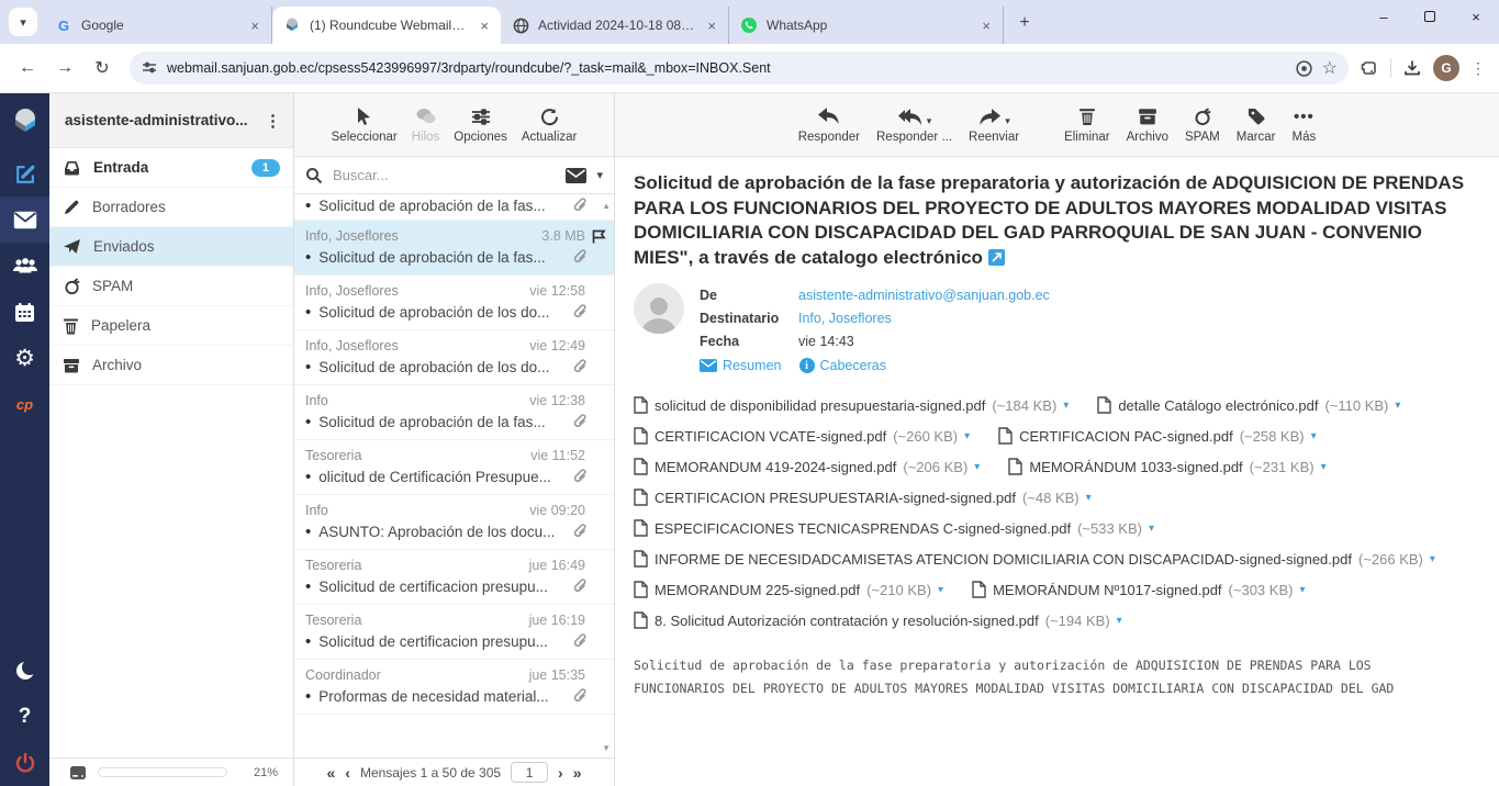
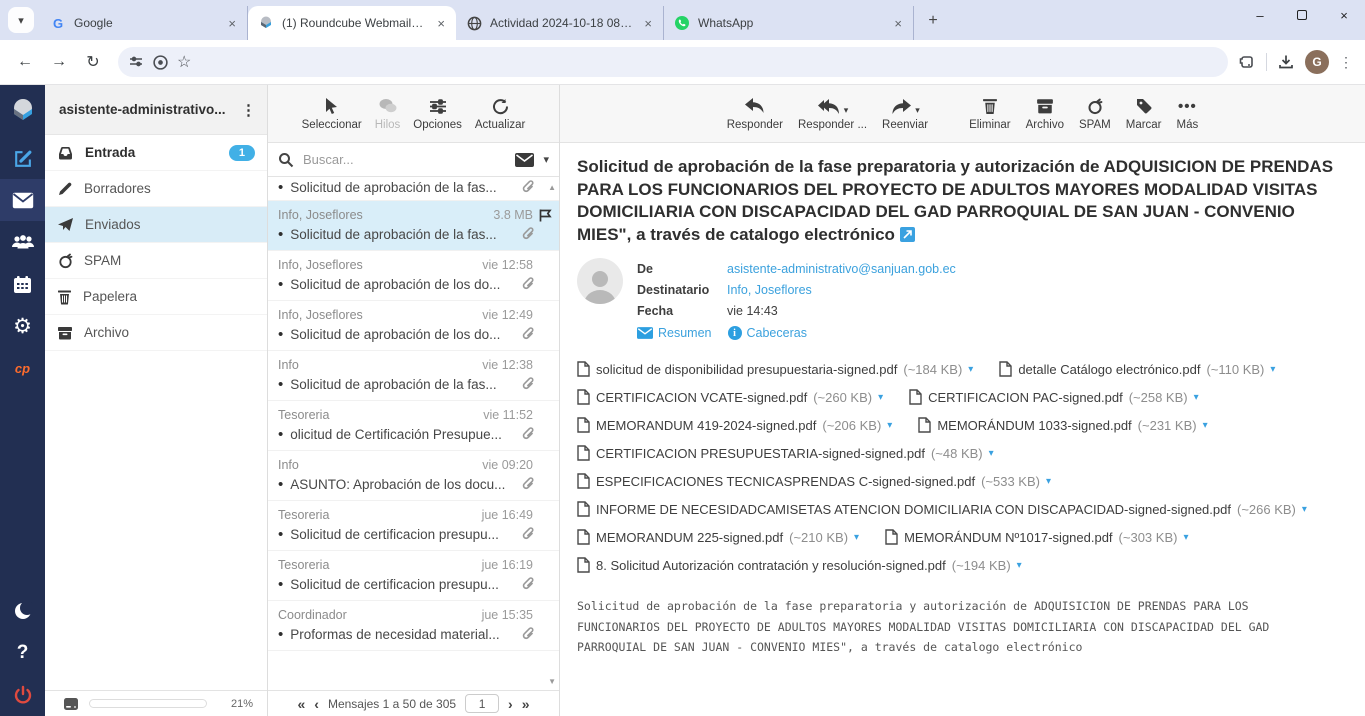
  ▾
  G
  Google
  ×
  (1) Roundcube Webmail ::
  ×
  Actividad 2024-10-18 08:0
  ×
  WhatsApp
  ×
  +
  –
  ×
  ←
  →
  ↻
- webmail.sanjuan.gob.ec/cpsess5423996997/3rdparty/roundcube/?_task=mail&_mbox=INBOX.Sent
  ☆
  G
  ⋮
  ⚙
  cp
  ?
  asistente-administrativo...
  ⋮
  Entrada
  1
  Borradores
  Enviados
  SPAM
  Papelera
  Archivo
  21%
  Seleccionar
  Hilos
  Opciones
  Actualizar
  Buscar...
  ▾
  ▲
  ▼
  •
  Solicitud de aprobación de la fas...
  Info, Joseflores
  3.8 MB
  •
  Solicitud de aprobación de la fas...
  Info, Joseflores
  vie 12:58
  •
  Solicitud de aprobación de los do...
  Info, Joseflores
  vie 12:49
  •
  Solicitud de aprobación de los do...
  Info
  vie 12:38
  •
  Solicitud de aprobación de la fas...
  Tesoreria
  vie 11:52
  •
  olicitud de Certificación Presupue...
  Info
  vie 09:20
  •
  ASUNTO: Aprobación de los docu...
  Tesoreria
  jue 16:49
  •
  Solicitud de certificacion presupu...
  Tesoreria
  jue 16:19
  •
  Solicitud de certificacion presupu...
  Coordinador
  jue 15:35
  •
  Proformas de necesidad material...
  «
  ‹
  Mensajes 1 a 50 de 305
  1
  ›
  »
  Responder
  ▾
  Responder ...
  ▾
  Reenviar
  Eliminar
  Archivo
  SPAM
  Marcar
  •••
  Más
  Solicitud de aprobación de la fase preparatoria y autorización de ADQUISICION DE PRENDAS PARA LOS FUNCIONARIOS DEL PROYECTO DE ADULTOS MAYORES MODALIDAD VISITAS DOMICILIARIA CON DISCAPACIDAD DEL GAD PARROQUIAL DE SAN JUAN - CONVENIO MIES", a través de catalogo electrónico
  De
  asistente-administrativo@sanjuan.gob.ec
  Destinatario
  Info, Joseflores
  Fecha
  vie 14:43
  Resumen
  i
  Cabeceras
  solicitud de disponibilidad presupuestaria-signed.pdf
  (~184 KB)
  ▾
  detalle Catálogo electrónico.pdf
  (~110 KB)
  ▾
  CERTIFICACION VCATE-signed.pdf
  (~260 KB)
  ▾
  CERTIFICACION PAC-signed.pdf
  (~258 KB)
  ▾
  MEMORANDUM 419-2024-signed.pdf
  (~206 KB)
  ▾
  MEMORÁNDUM 1033-signed.pdf
  (~231 KB)
  ▾
  CERTIFICACION PRESUPUESTARIA-signed-signed.pdf
  (~48 KB)
  ▾
  ESPECIFICACIONES TECNICASPRENDAS C-signed-signed.pdf
  (~533 KB)
  ▾
  INFORME DE NECESIDADCAMISETAS ATENCION DOMICILIARIA CON DISCAPACIDAD-signed-signed.pdf
  (~266 KB)
  ▾
  MEMORANDUM 225-signed.pdf
  (~210 KB)
  ▾
  MEMORÁNDUM Nº1017-signed.pdf
  (~303 KB)
  ▾
  8. Solicitud Autorización contratación y resolución-signed.pdf
  (~194 KB)
  ▾
  Solicitud de aprobación de la fase preparatoria y autorización de ADQUISICION DE PRENDAS PARA LOS
  FUNCIONARIOS DEL PROYECTO DE ADULTOS MAYORES MODALIDAD VISITAS DOMICILIARIA CON DISCAPACIDAD DEL GAD
+ PARROQUIAL DE SAN JUAN - CONVENIO MIES", a través de catalogo electrónico
